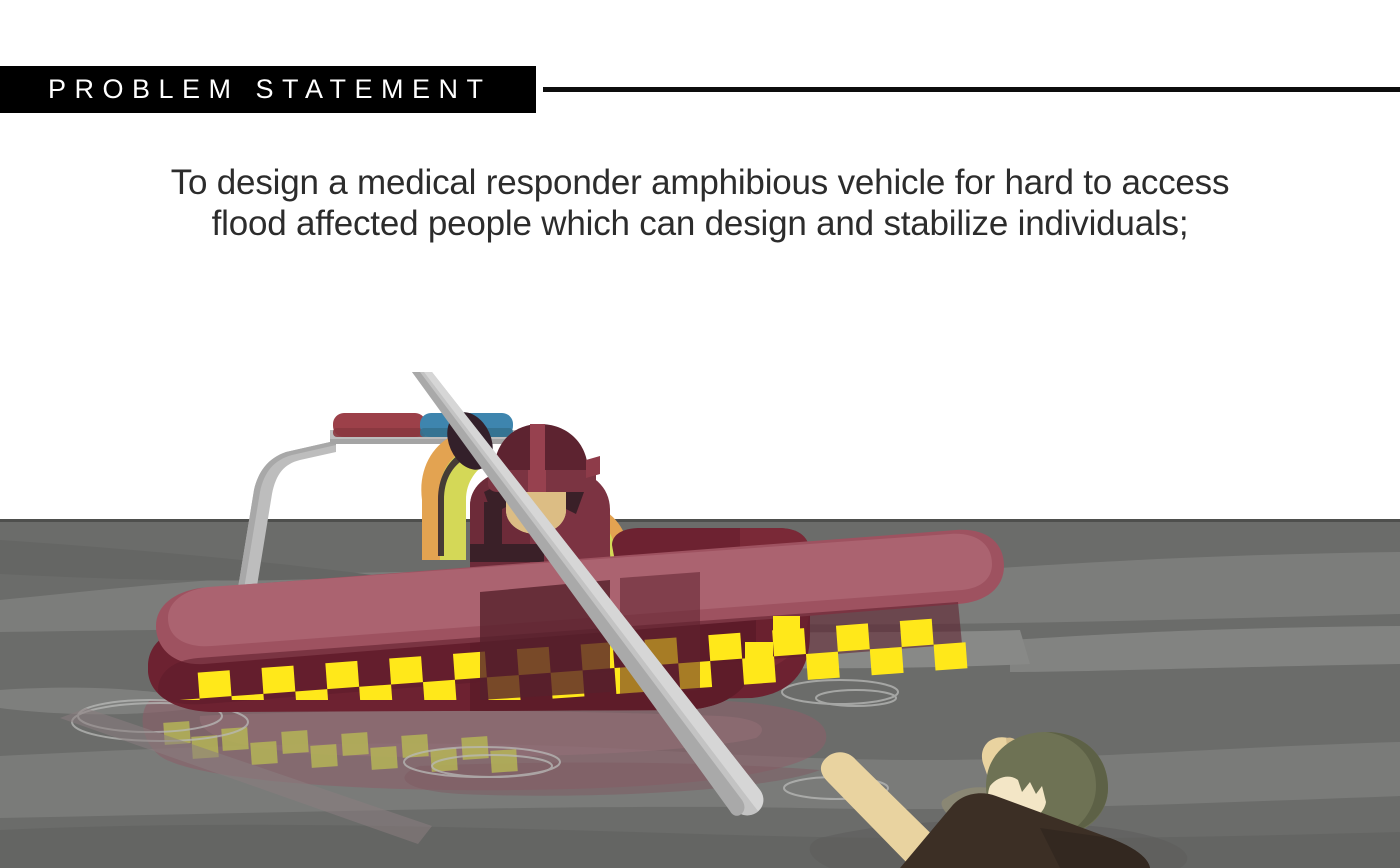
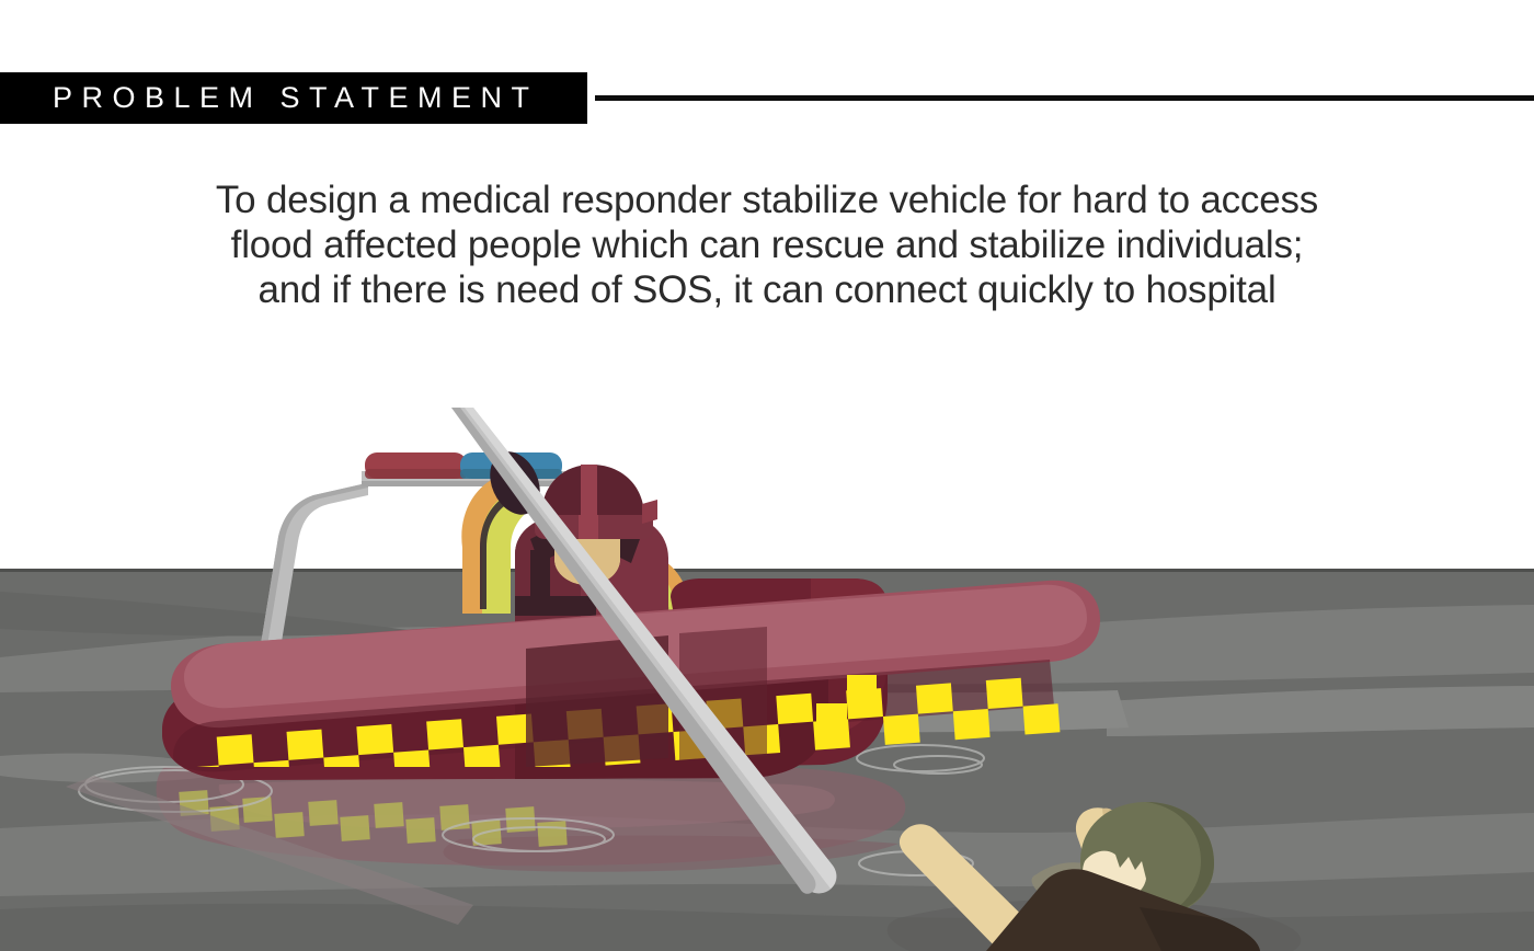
  PROBLEM STATEMENT
- To design a medical responder amphibious vehicle for hard to access
+ To design a medical responder stabilize vehicle for hard to access
- flood affected people which can design and stabilize individuals;
+ flood affected people which can rescue and stabilize individuals;
+ and if there is need of SOS, it can connect quickly to hospital
